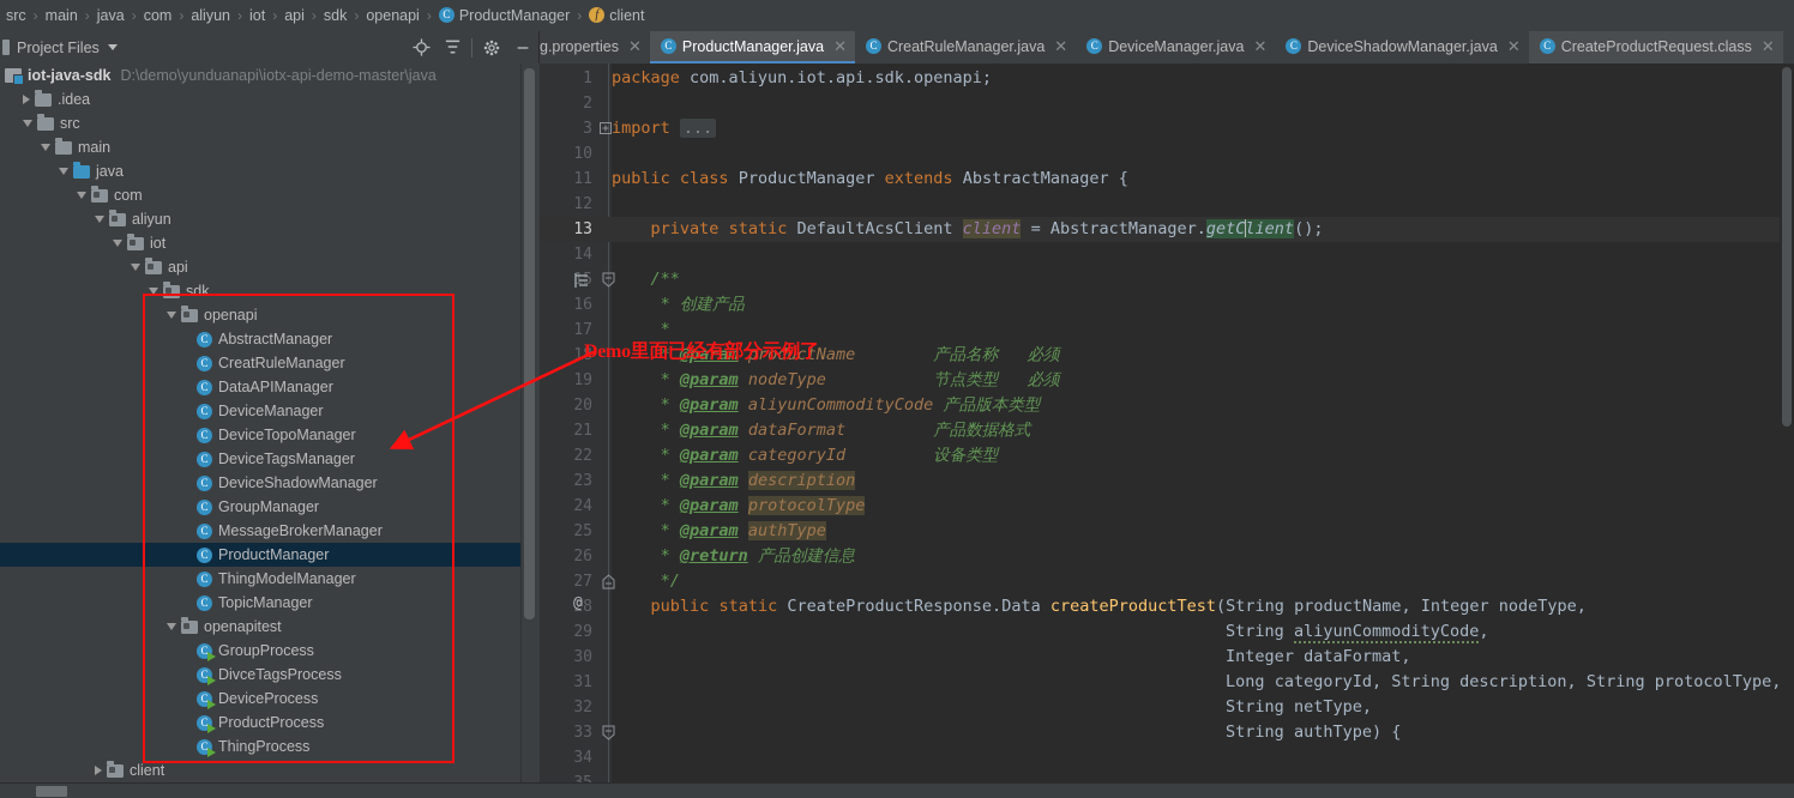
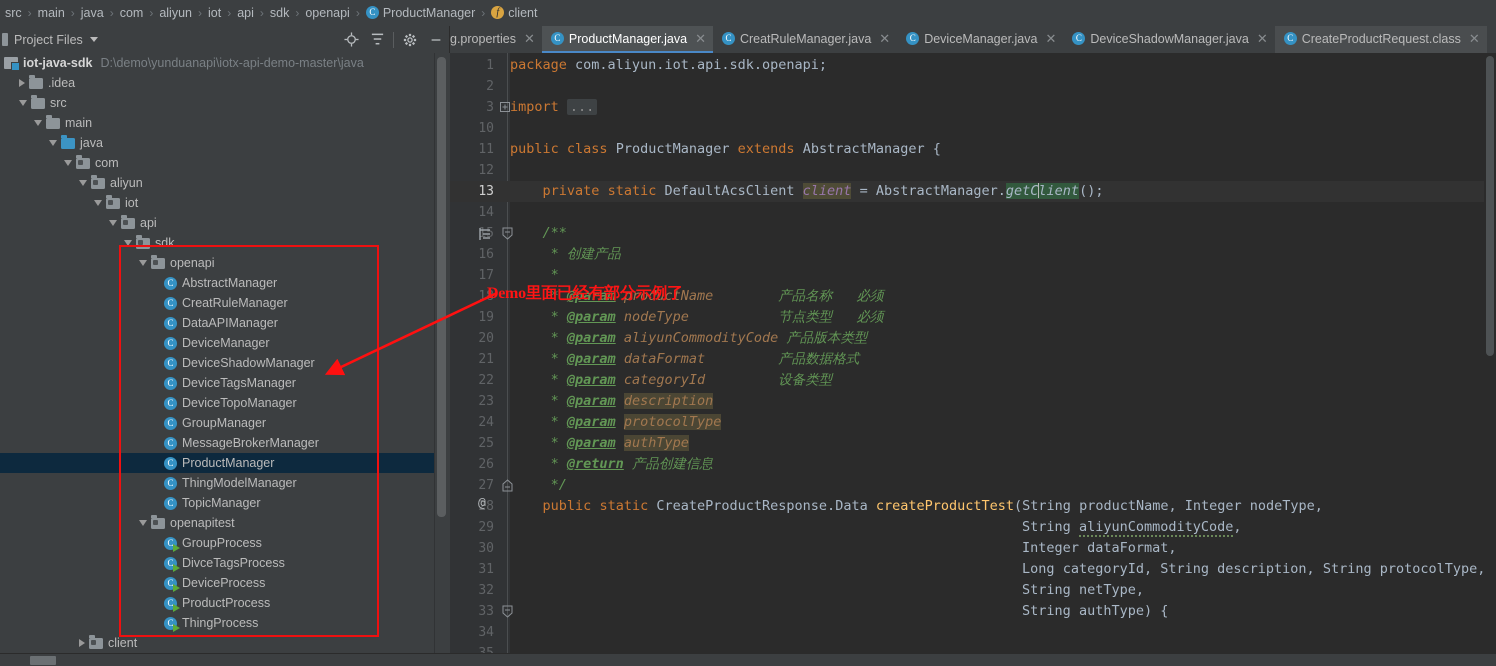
  src
  ›
  main
  ›
  java
  ›
  com
  ›
  aliyun
  ›
  iot
  ›
  api
  ›
  sdk
  ›
  openapi
  ›
  ProductManager
  ›
  client
  Project Files
  g.properties
  ✕
  ProductManager.java
  ✕
  CreatRuleManager.java
  ✕
  DeviceManager.java
  ✕
  DeviceShadowManager.java
  ✕
  CreateProductRequest.class
  ✕
  iot-java-sdk
  D:\demo\yunduanapi\iotx-api-demo-master\java
  .idea
  src
  main
  java
  com
  aliyun
  iot
  api
  sdk
  openapi
  AbstractManager
  CreatRuleManager
  DataAPIManager
  DeviceManager
- DeviceTopoManager
+ DeviceShadowManager
  DeviceTagsManager
- DeviceShadowManager
+ DeviceTopoManager
  GroupManager
  MessageBrokerManager
  ProductManager
  ThingModelManager
  TopicManager
  openapitest
  GroupProcess
  DivceTagsProcess
  DeviceProcess
  ProductProcess
  ThingProcess
  client
  1
  package com.aliyun.iot.api.sdk.openapi;
  2
  3
  import ...
  10
  11
  public class ProductManager extends AbstractManager {
  12
  13
  private static DefaultAcsClient client = AbstractManager.getClient();
  14
  15
  /**
  16
  * 创建产品
  17
  *
  * @param productName 产品名称 必须
  19
  * @param nodeType 节点类型 必须
  20
  * @param aliyunCommodityCode 产品版本类型
  21
  * @param dataFormat 产品数据格式
  22
  * @param categoryId 设备类型
  23
  * @param description
  24
  * @param protocolType
  25
  * @param authType
  26
  * @return 产品创建信息
  27
  */
  28
  public static CreateProductResponse.Data createProductTest(String productName, Integer nodeType,
  29
  String aliyunCommodityCode,
  30
  Integer dataFormat,
  31
  Long categoryId, String description, String protocolType,
  32
  String netType,
  33
  String authType) {
  34
  @
  Demo里面已经有部分示例了
